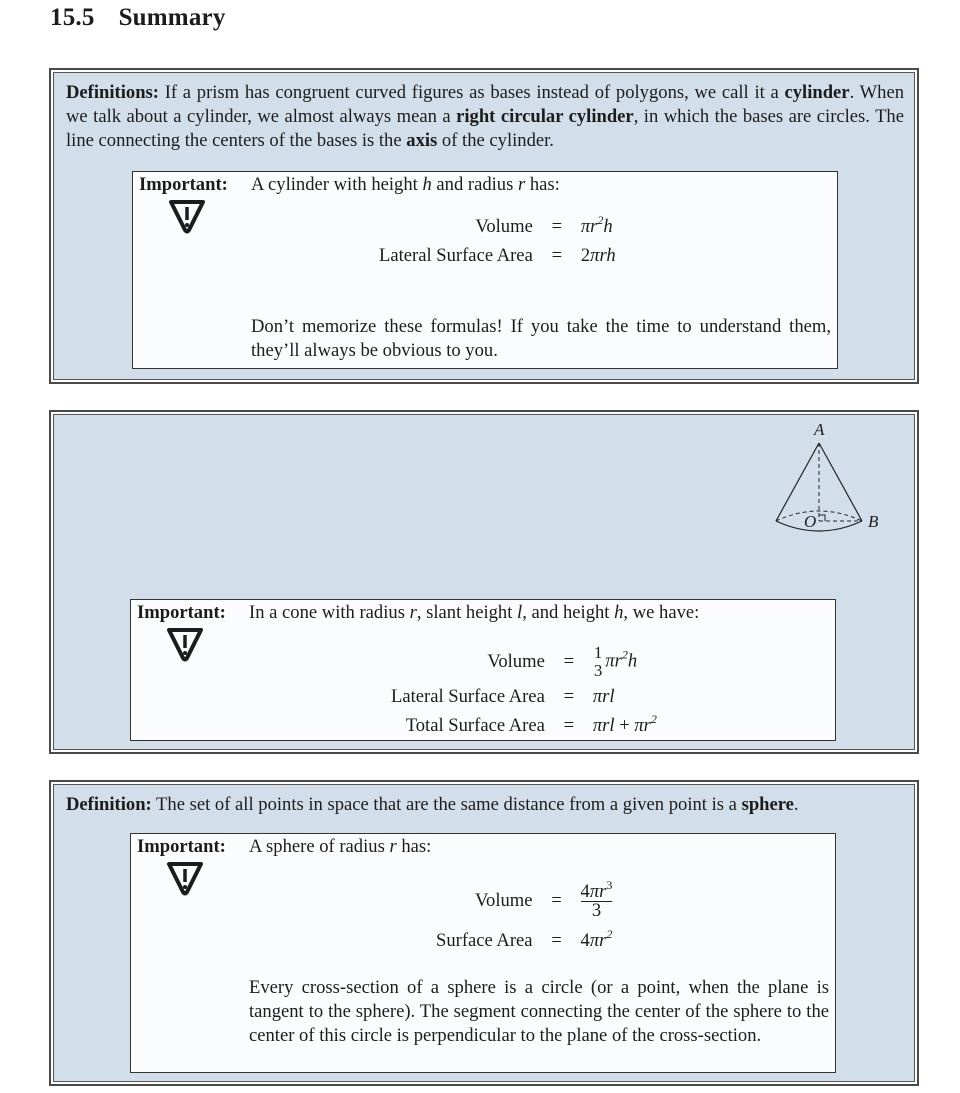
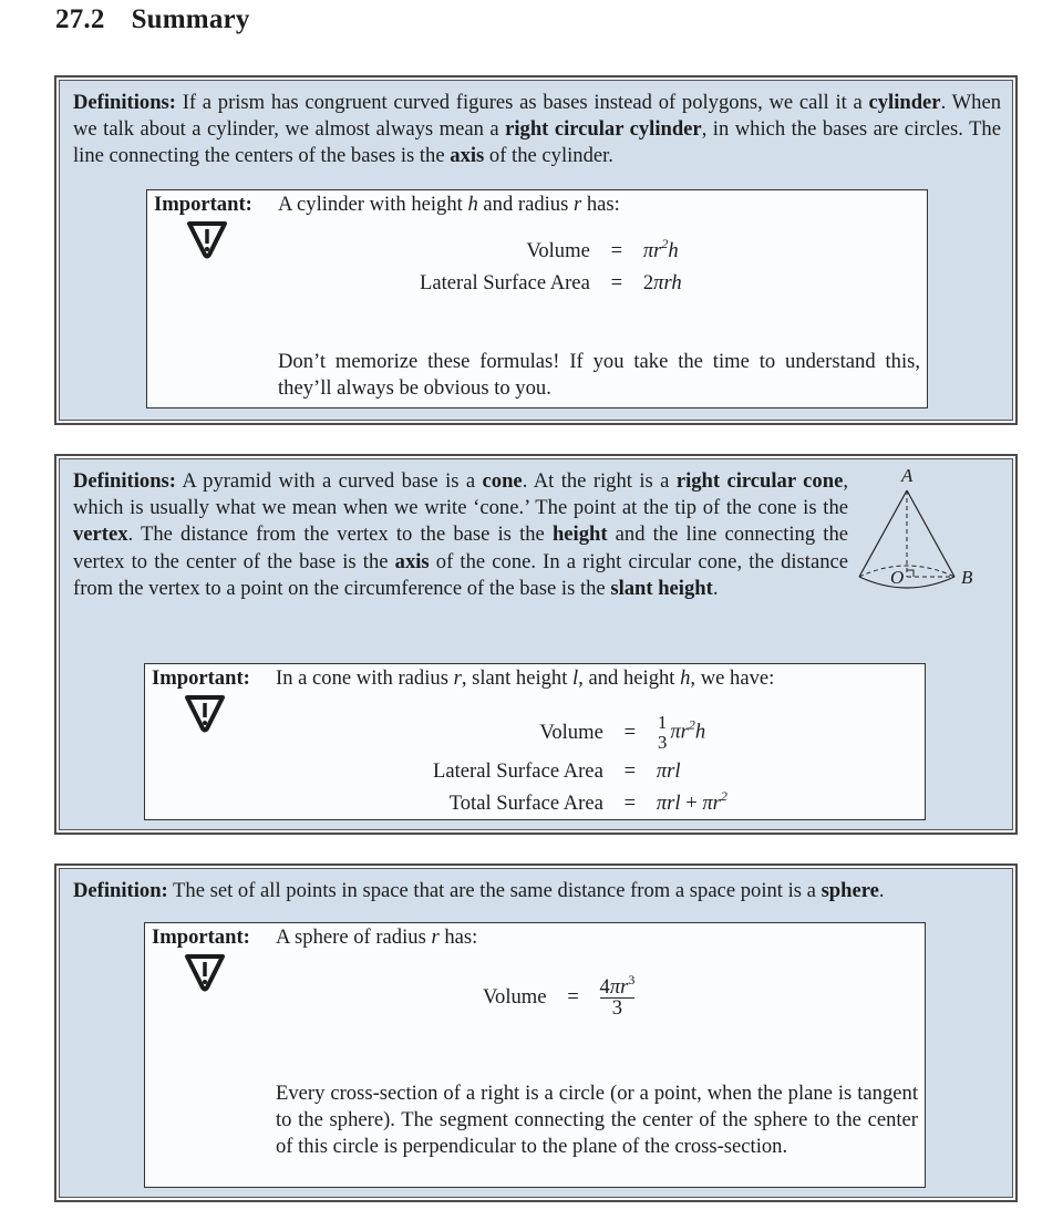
- 15.5 Summary
+ 27.2 Summary
  Definitions: If a prism has congruent curved figures as bases instead of polygons, we call it a cylinder. When we talk about a cylinder, we almost always mean a right circular cylinder, in which the bases are circles. The line connecting the centers of the bases is the axis of the cylinder.
  Important:
  A cylinder with height h and radius r has:
  Volume	=	πr2h
  Lateral Surface Area	=	2πrh
- Don’t memorize these formulas! If you take the time to understand them, they’ll always be obvious to you.
+ Don’t memorize these formulas! If you take the time to understand this, they’ll always be obvious to you.
+ Definitions: A pyramid with a curved base is a cone. At the right is a right circular cone, which is usually what we mean when we write ‘cone.’ The point at the tip of the cone is the vertex. The distance from the vertex to the base is the height and the line connecting the vertex to the center of the base is the axis of the cone. In a right circular cone, the distance from the vertex to a point on the circumference of the base is the slant height.
  A
  O
  B
  Important:
  In a cone with radius r, slant height l, and height h, we have:
  Volume	=	13πr2h
  Lateral Surface Area	=	πrl
  Total Surface Area	=	πrl + πr2
- Definition: The set of all points in space that are the same distance from a given point is a sphere.
+ Definition: The set of all points in space that are the same distance from a space point is a sphere.
  Important:
  A sphere of radius r has:
  Volume	=	4πr33
- Surface Area	=	4πr2
- Every cross-section of a sphere is a circle (or a point, when the plane is tangent to the sphere). The segment connecting the center of the sphere to the center of this circle is perpendicular to the plane of the cross-section.
+ Every cross-section of a right is a circle (or a point, when the plane is tangent to the sphere). The segment connecting the center of the sphere to the center of this circle is perpendicular to the plane of the cross-section.
